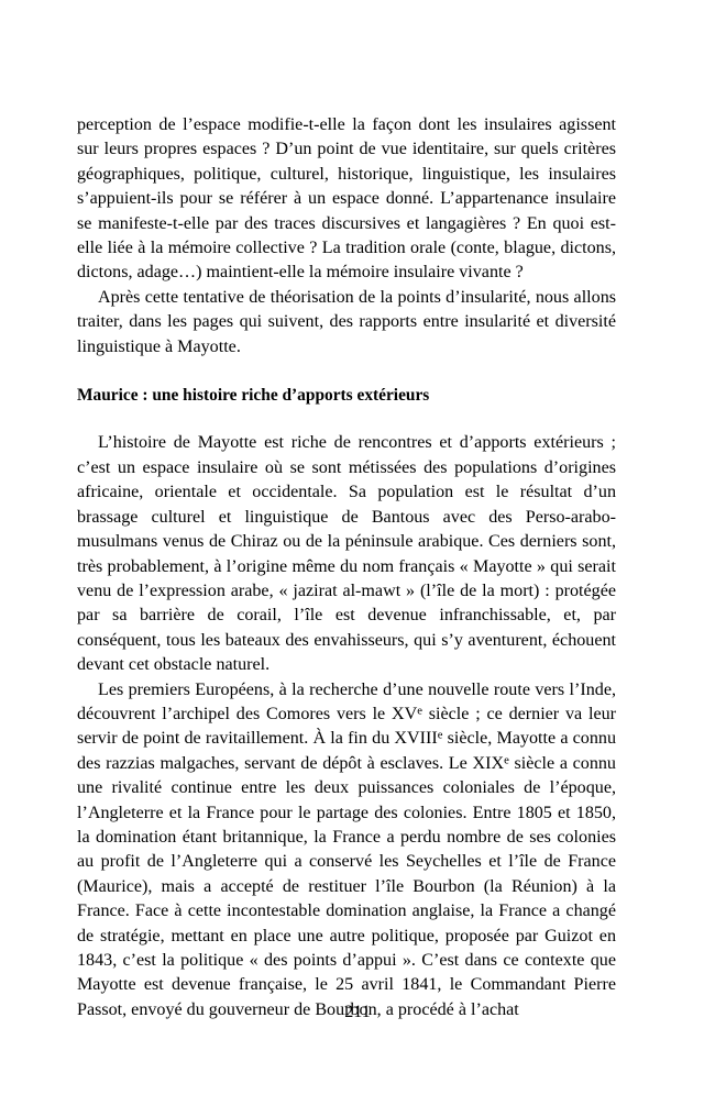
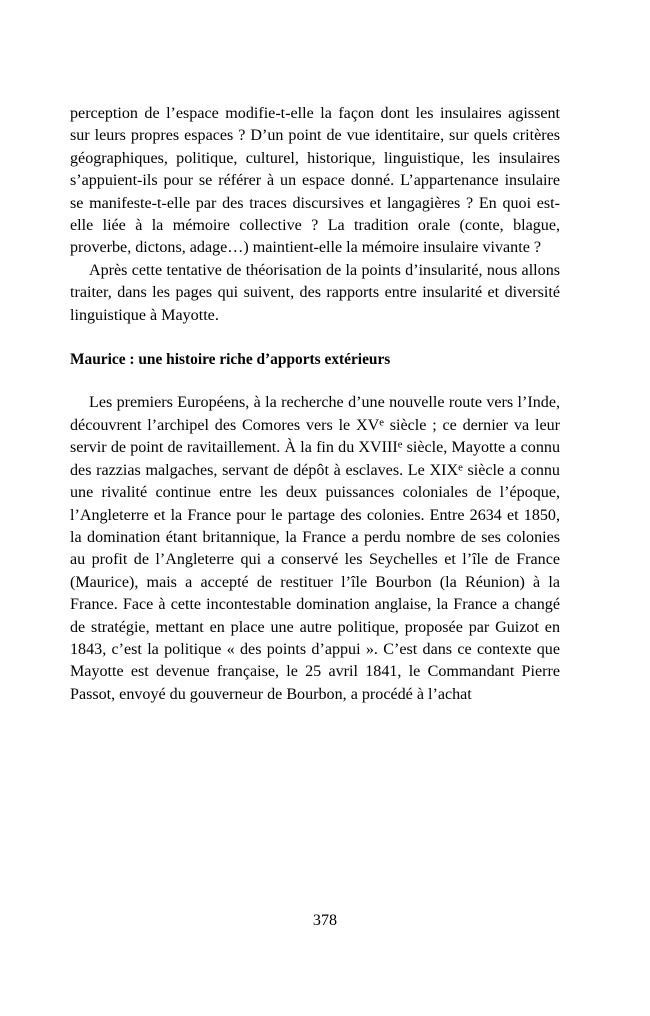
- perception de l’espace modifie-t-elle la façon dont les insulaires agissent sur leurs propres espaces ? D’un point de vue identitaire, sur quels critères géographiques, politique, culturel, historique, linguistique, les insulaires s’appuient-ils pour se référer à un espace donné. L’appartenance insulaire se manifeste-t-elle par des traces discursives et langagières ? En quoi est-elle liée à la mémoire collective ? La tradition orale (conte, blague, dictons, dictons, adage…) maintient-elle la mémoire insulaire vivante ?
+ perception de l’espace modifie-t-elle la façon dont les insulaires agissent sur leurs propres espaces ? D’un point de vue identitaire, sur quels critères géographiques, politique, culturel, historique, linguistique, les insulaires s’appuient-ils pour se référer à un espace donné. L’appartenance insulaire se manifeste-t-elle par des traces discursives et langagières ? En quoi est-elle liée à la mémoire collective ? La tradition orale (conte, blague, proverbe, dictons, adage…) maintient-elle la mémoire insulaire vivante ?
  Après cette tentative de théorisation de la points d’insularité, nous allons traiter, dans les pages qui suivent, des rapports entre insularité et diversité linguistique à Mayotte.
  Maurice : une histoire riche d’apports extérieurs
- L’histoire de Mayotte est riche de rencontres et d’apports extérieurs ; c’est un espace insulaire où se sont métissées des populations d’origines africaine, orientale et occidentale. Sa population est le résultat d’un brassage culturel et linguistique de Bantous avec des Perso-arabo-musulmans venus de Chiraz ou de la péninsule arabique. Ces derniers sont, très probablement, à l’origine même du nom français « Mayotte » qui serait venu de l’expression arabe, « jazirat al-mawt » (l’île de la mort) : protégée par sa barrière de corail, l’île est devenue infranchissable, et, par conséquent, tous les bateaux des envahisseurs, qui s’y aventurent, échouent devant cet obstacle naturel.
- Les premiers Européens, à la recherche d’une nouvelle route vers l’Inde, découvrent l’archipel des Comores vers le XVe siècle ; ce dernier va leur servir de point de ravitaillement. À la fin du XVIIIe siècle, Mayotte a connu des razzias malgaches, servant de dépôt à esclaves. Le XIXe siècle a connu une rivalité continue entre les deux puissances coloniales de l’époque, l’Angleterre et la France pour le partage des colonies. Entre 1805 et 1850, la domination étant britannique, la France a perdu nombre de ses colonies au profit de l’Angleterre qui a conservé les Seychelles et l’île de France (Maurice), mais a accepté de restituer l’île Bourbon (la Réunion) à la France. Face à cette incontestable domination anglaise, la France a changé de stratégie, mettant en place une autre politique, proposée par Guizot en 1843, c’est la politique « des points d’appui ». C’est dans ce contexte que Mayotte est devenue française, le 25 avril 1841, le Commandant Pierre Passot, envoyé du gouverneur de Bourbon, a procédé à l’achat
+ Les premiers Européens, à la recherche d’une nouvelle route vers l’Inde, découvrent l’archipel des Comores vers le XVe siècle ; ce dernier va leur servir de point de ravitaillement. À la fin du XVIIIe siècle, Mayotte a connu des razzias malgaches, servant de dépôt à esclaves. Le XIXe siècle a connu une rivalité continue entre les deux puissances coloniales de l’époque, l’Angleterre et la France pour le partage des colonies. Entre 2634 et 1850, la domination étant britannique, la France a perdu nombre de ses colonies au profit de l’Angleterre qui a conservé les Seychelles et l’île de France (Maurice), mais a accepté de restituer l’île Bourbon (la Réunion) à la France. Face à cette incontestable domination anglaise, la France a changé de stratégie, mettant en place une autre politique, proposée par Guizot en 1843, c’est la politique « des points d’appui ». C’est dans ce contexte que Mayotte est devenue française, le 25 avril 1841, le Commandant Pierre Passot, envoyé du gouverneur de Bourbon, a procédé à l’achat
- 211
+ 378
